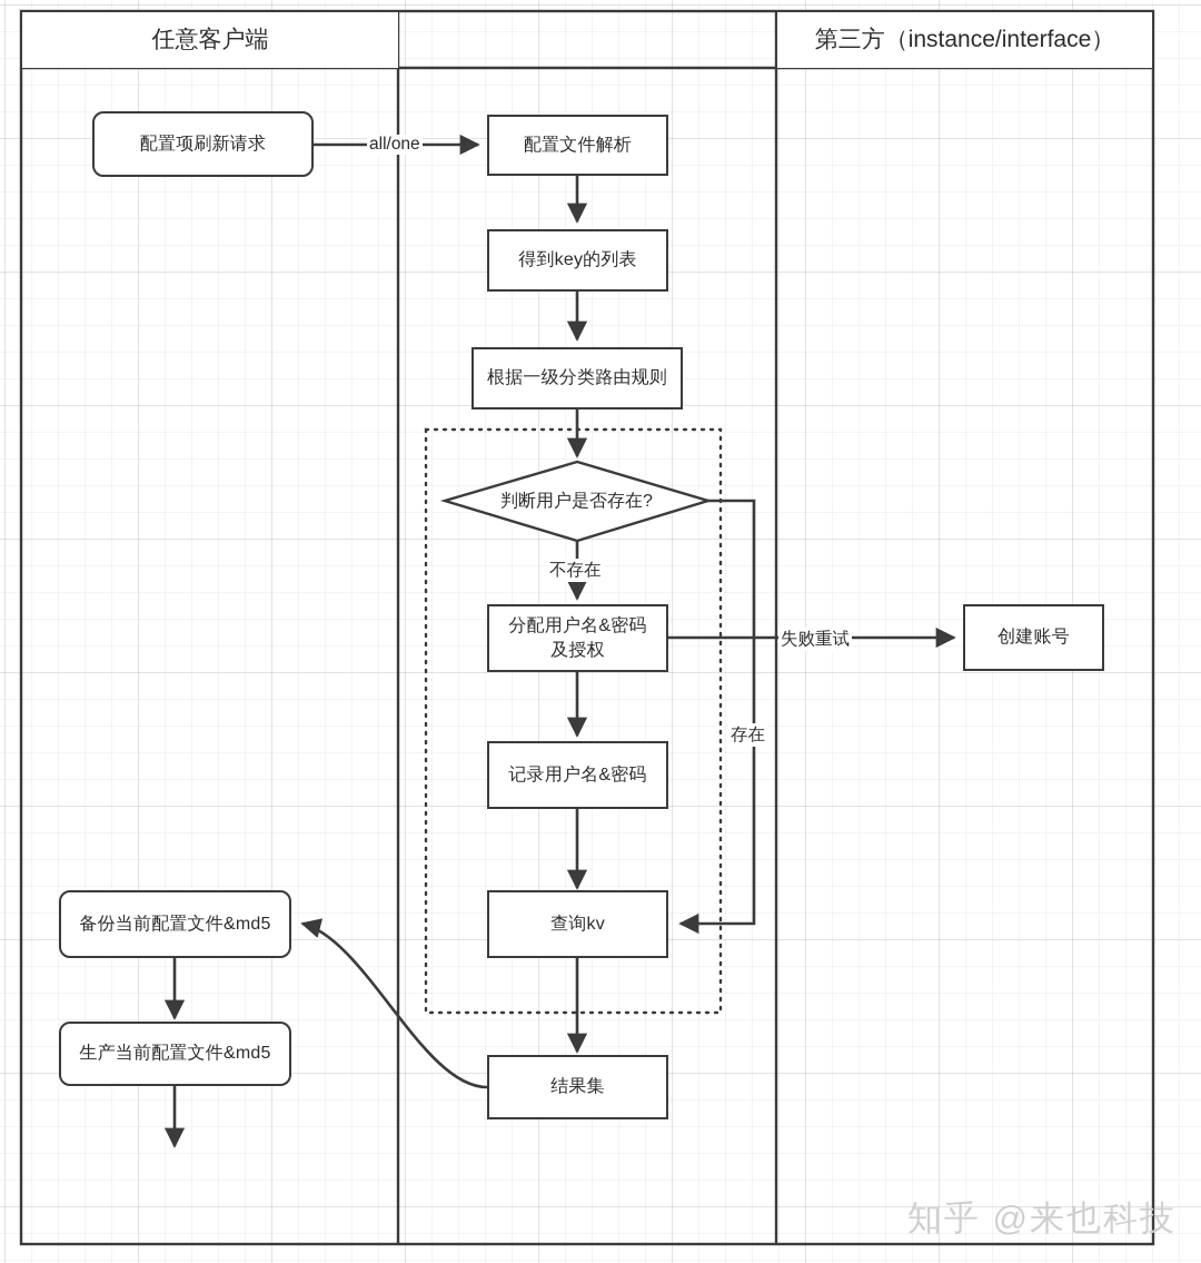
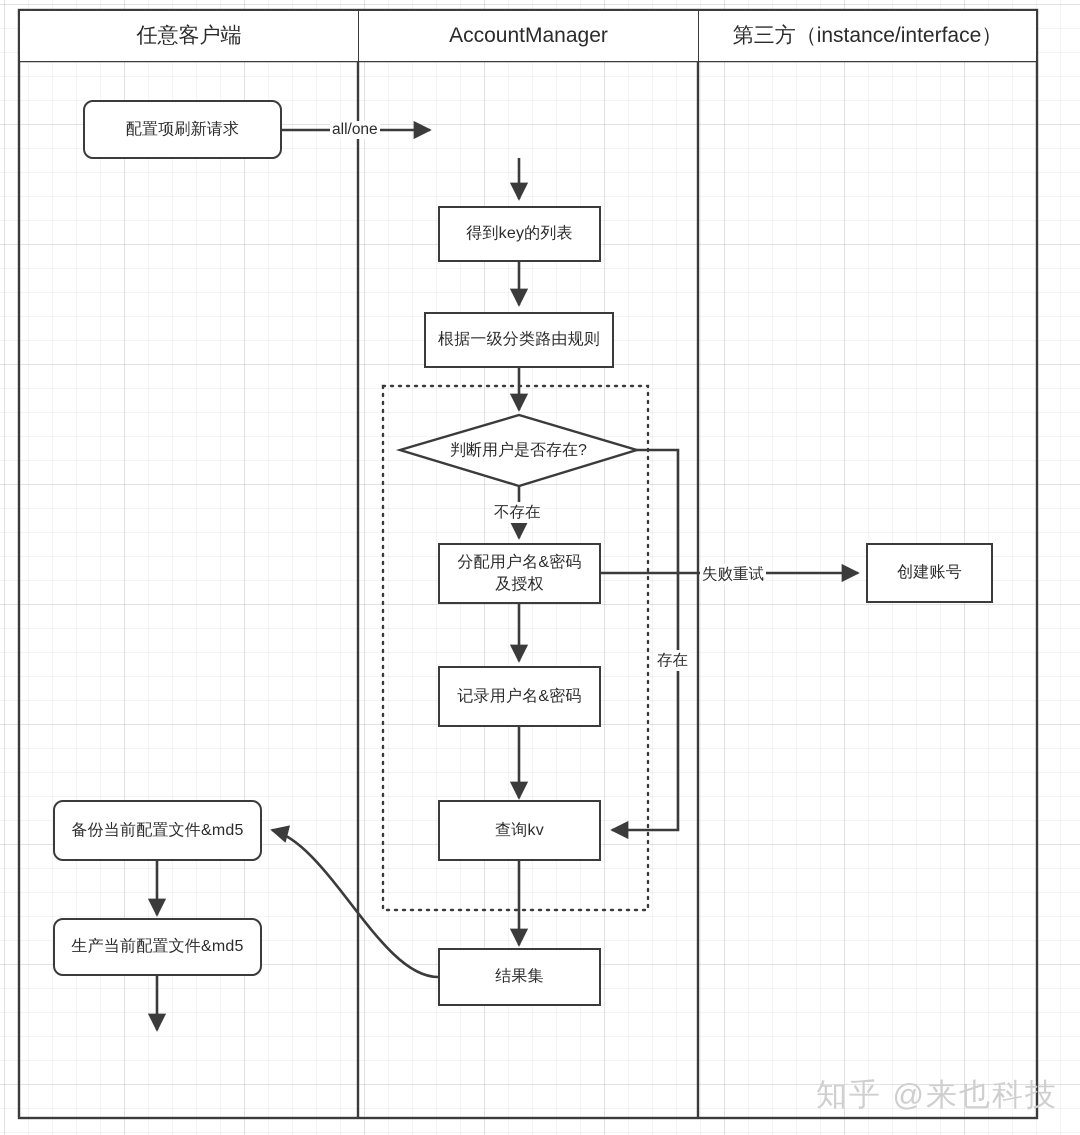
  任意客户端
+ AccountManager
  第三方（instance/interface）
  配置项刷新请求
- 配置文件解析
  得到key的列表
  根据一级分类路由规则
  判断用户是否存在?
  分配用户名&密码
  及授权
  记录用户名&密码
  查询kv
  结果集
  创建账号
  备份当前配置文件&md5
  生产当前配置文件&md5
  all/one
  不存在
  存在
  失败重试
  知乎 @来也科技
